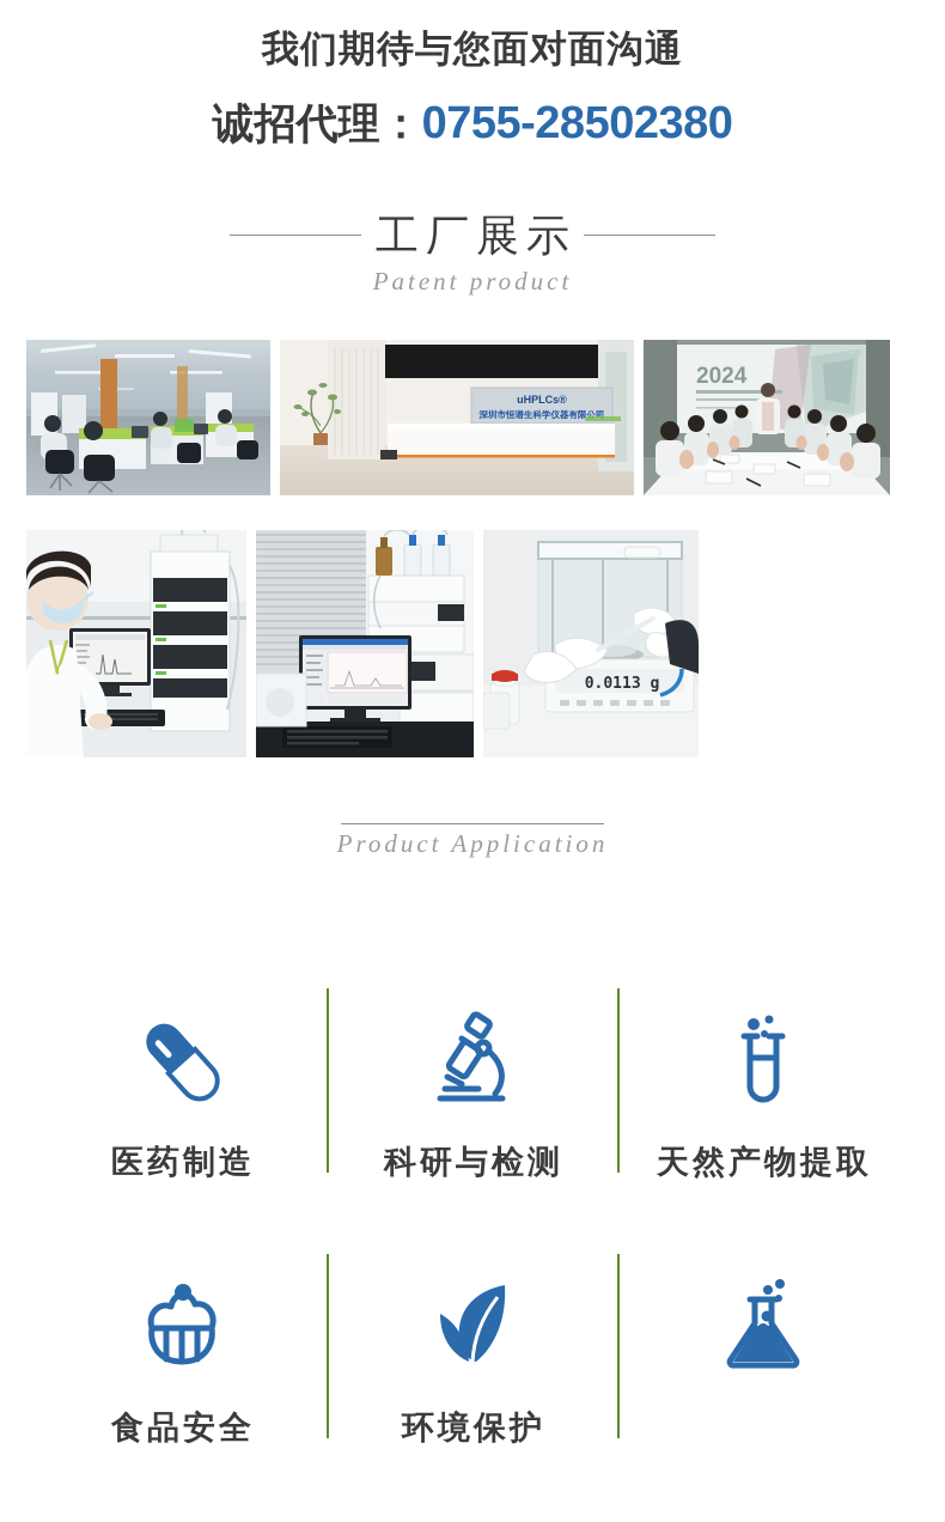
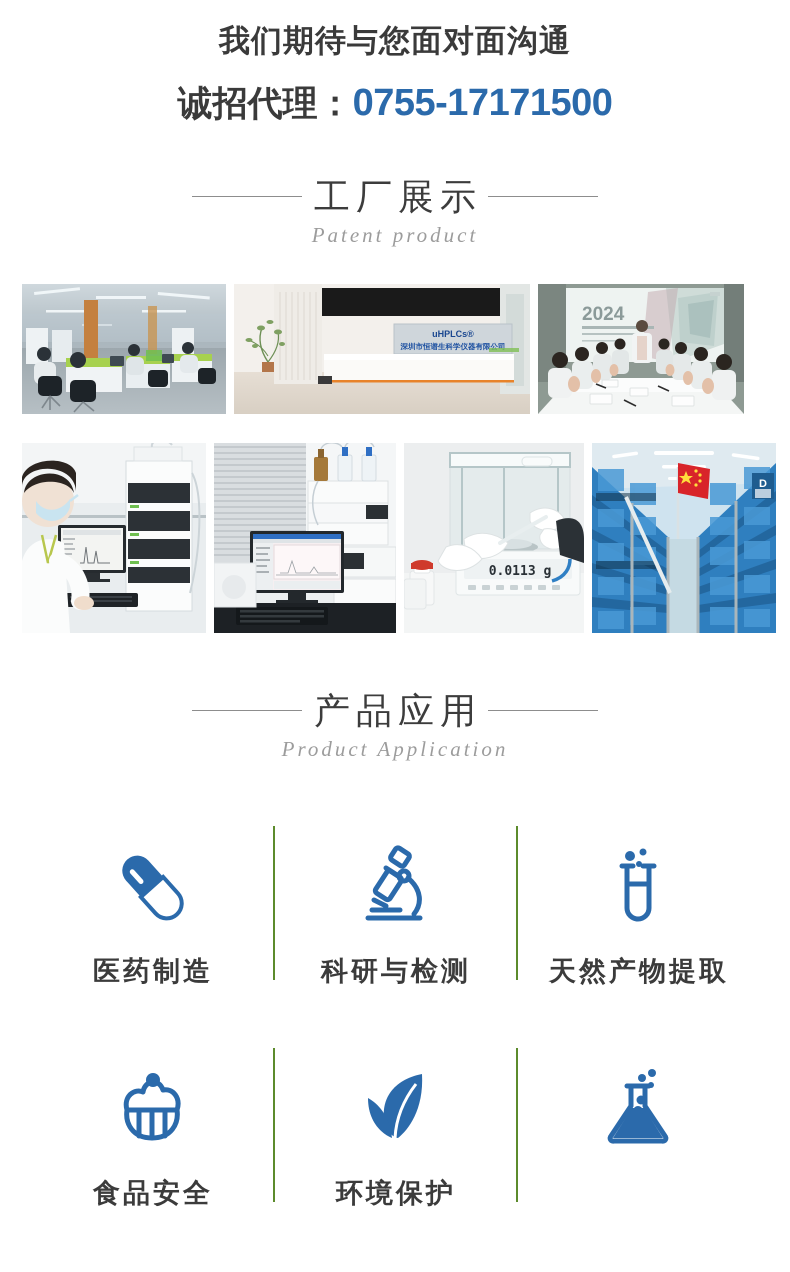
  我们期待与您面对面沟通
- 诚招代理：0755-28502380
+ 诚招代理：0755-17171500
  工厂展示
  Patent product
  uHPLCs®
  深圳市恒谱生科学仪器有限公司
  2024
  0.0113 g
+ D
+ 产品应用
  Product Application
  医药制造
  科研与检测
  天然产物提取
  食品安全
  环境保护
